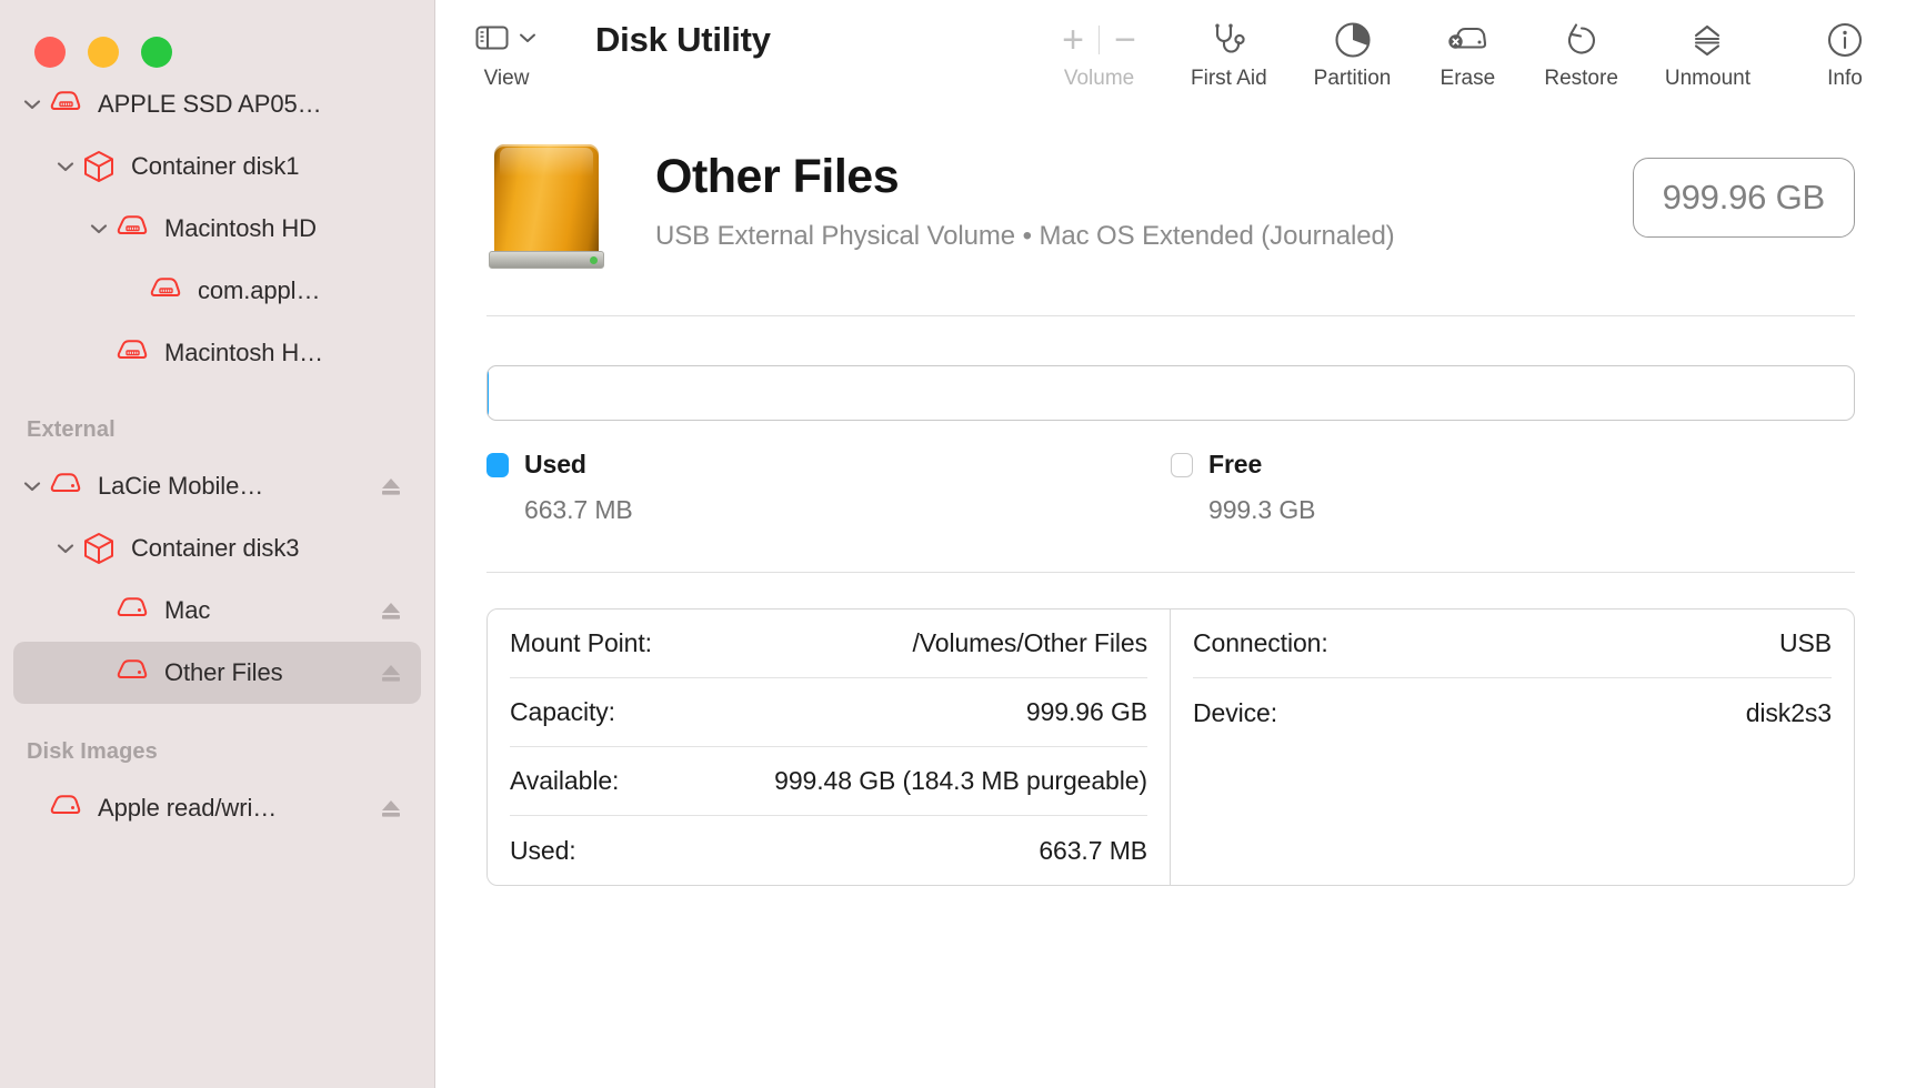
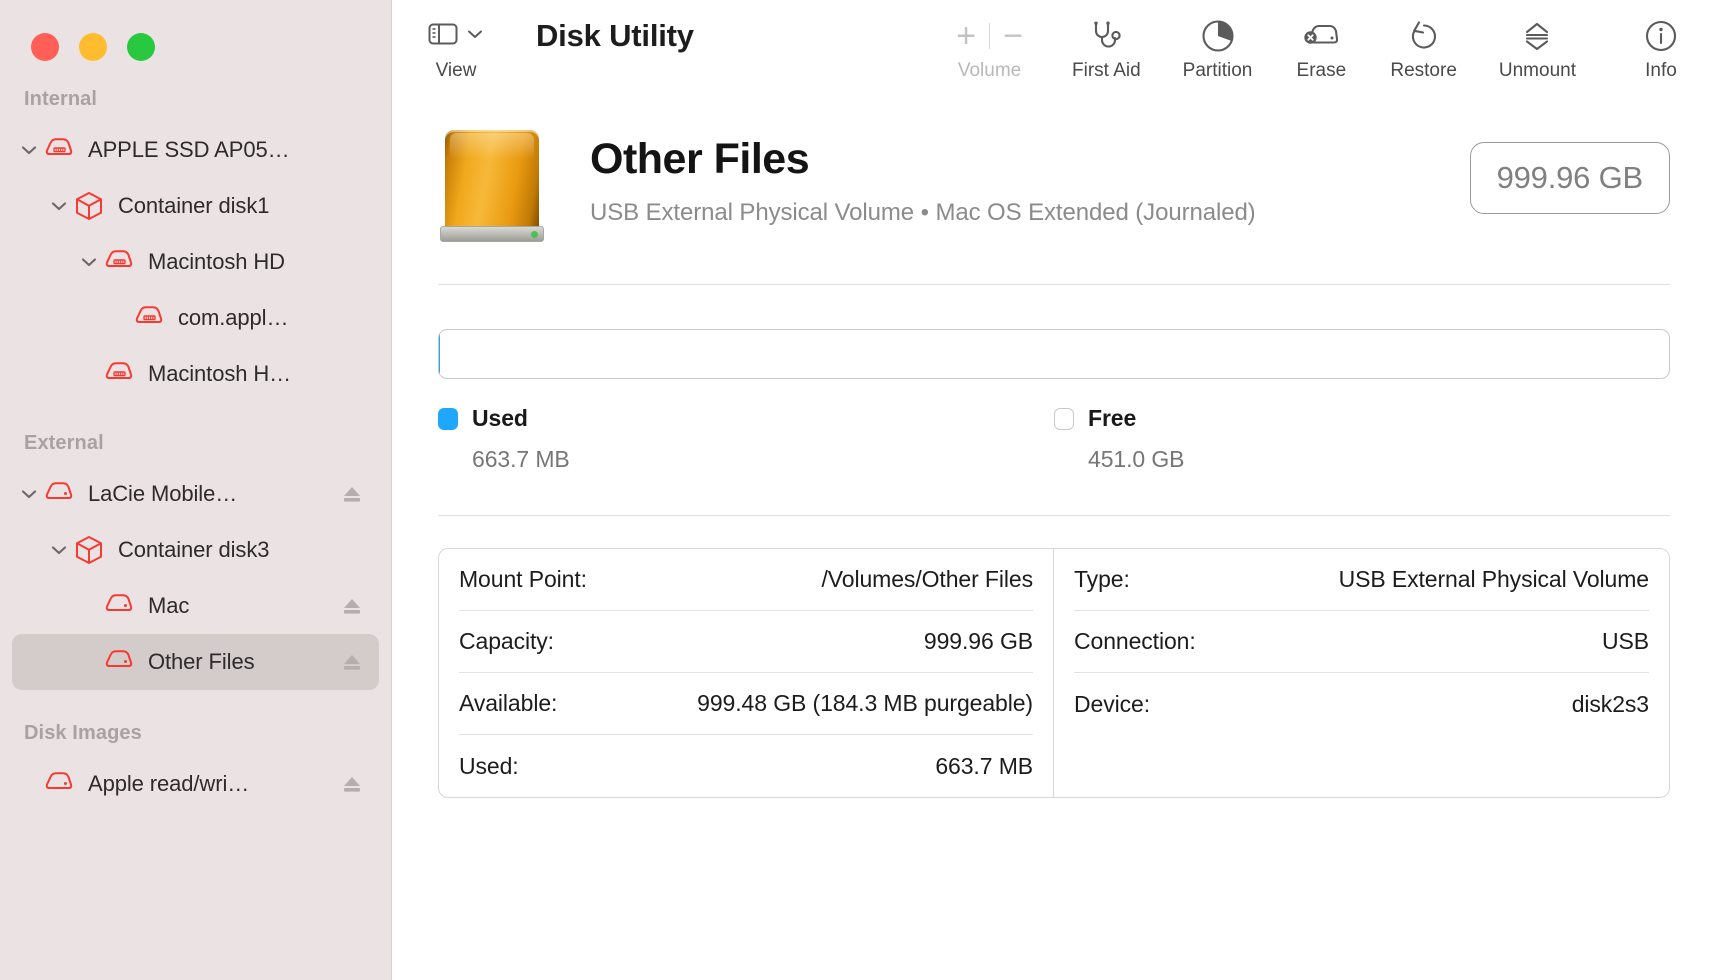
+ Internal
  APPLE SSD AP05…
  Container disk1
  Macintosh HD
  com.appl…
  Macintosh H…
  External
  LaCie Mobile…
  Container disk3
  Mac
  Other Files
  Disk Images
  Apple read/wri…
  View
  Disk Utility
  +
  −
  Volume
  First Aid
  Partition
  Erase
  Restore
  Unmount
  Info
  Other Files
  USB External Physical Volume • Mac OS Extended (Journaled)
  999.96 GB
  Used
  663.7 MB
  Free
- 999.3 GB
+ 451.0 GB
  Mount Point:
  /Volumes/Other Files
  Capacity:
  999.96 GB
  Available:
  999.48 GB (184.3 MB purgeable)
  Used:
  663.7 MB
+ Type:
+ USB External Physical Volume
  Connection:
  USB
  Device:
  disk2s3
